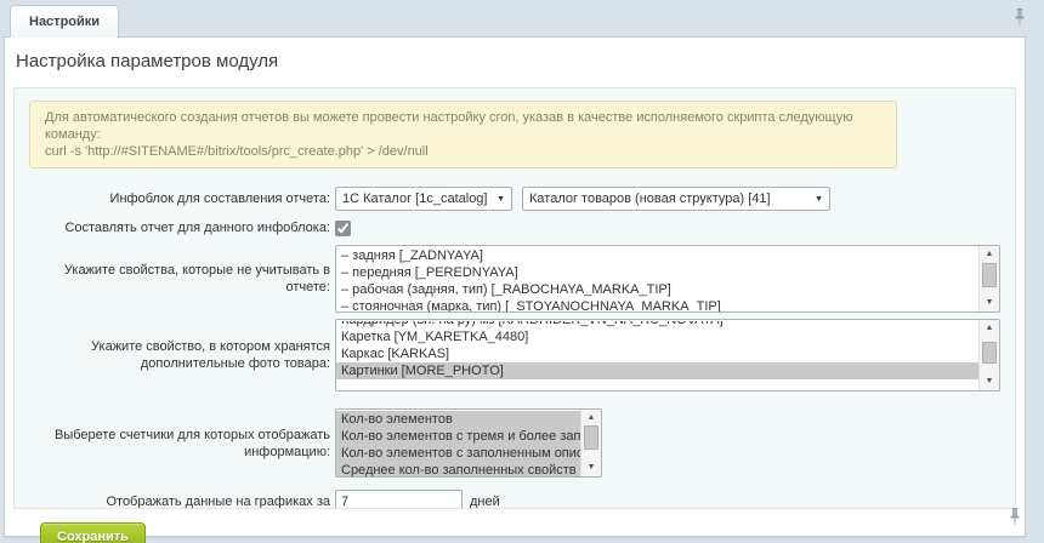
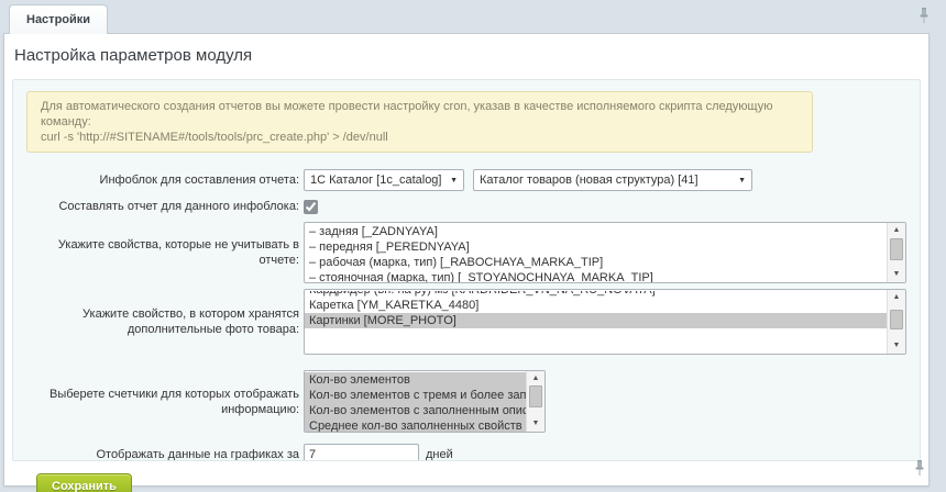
  Настройки
  Настройка параметров модуля
  Для автоматического создания отчетов вы можете провести настройку cron, указав в качестве исполняемого скрипта следующую команду:
- curl -s 'http://#SITENAME#/bitrix/tools/prc_create.php' > /dev/null
+ curl -s 'http://#SITENAME#/tools/tools/prc_create.php' > /dev/null
  Инфоблок для составления отчета:
  1С Каталог [1c_catalog]
  Каталог товаров (новая структура) [41]
  Составлять отчет для данного инфоблока:
  Укажите свойства, которые не учитывать в отчете:
  – задняя [_ZADNYAYA]
  – передняя [_PEREDNYAYA]
- – рабочая (задняя, тип) [_RABOCHAYA_MARKA_TIP]
+ – рабочая (марка, тип) [_RABOCHAYA_MARKA_TIP]
  – стояночная (марка, тип) [_STOYANOCHNAYA_MARKA_TIP]
  Укажите свойство, в котором хранятся дополнительные фото товара:
  Каретка [YM_KARETKA_4480]
- Каркас [KARKAS]
  Картинки [MORE_PHOTO]
  Выберете счетчики для которых отображать информацию:
  Кол-во элементов
  Кол-во элементов с заполненным опи
  Среднее кол-во заполненных свойств
  Отображать данные на графиках за
  7
  дней
  Сохранить
